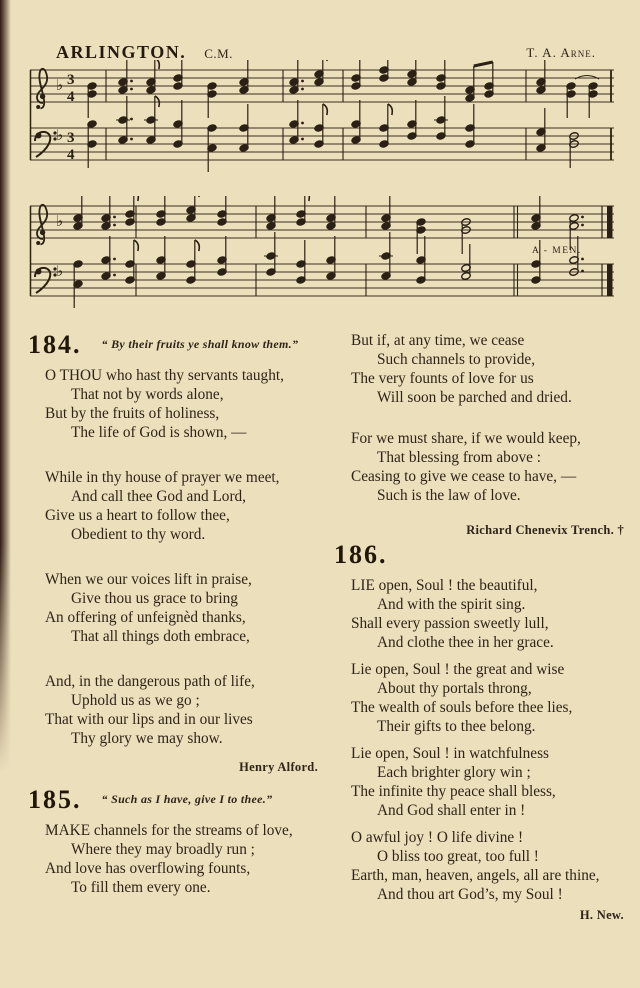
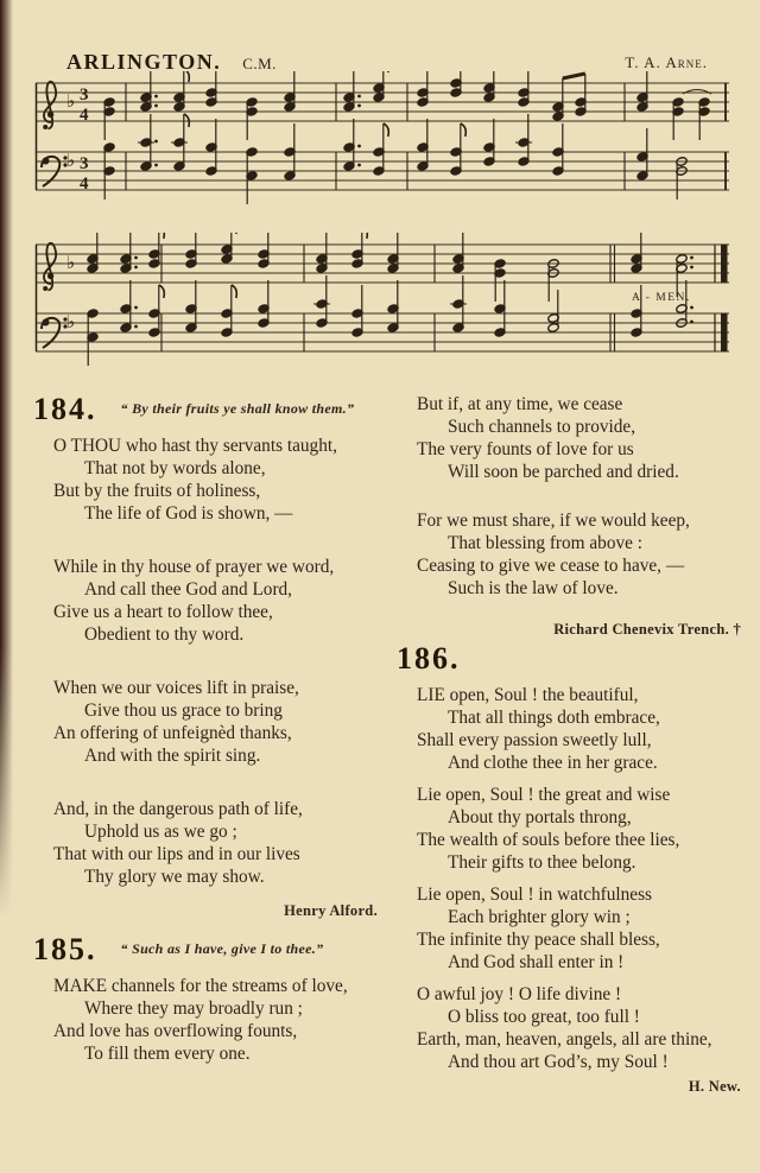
  ARLINGTON. C.M.
  T. A. Arne.
  ♭
  3
  4
  ♭
  3
  4
  ♭
  ♭
  A - MEN.
  184. “ By their fruits ye shall know them.”
  O THOU who hast thy servants taught,
  That not by words alone,
  But by the fruits of holiness,
  The life of God is shown, —
- While in thy house of prayer we meet,
+ While in thy house of prayer we word,
  And call thee God and Lord,
  Give us a heart to follow thee,
  Obedient to thy word.
  When we our voices lift in praise,
  Give thou us grace to bring
  An offering of unfeignèd thanks,
- That all things doth embrace,
+ And with the spirit sing.
  And, in the dangerous path of life,
  Uphold us as we go ;
  That with our lips and in our lives
  Thy glory we may show.
  Henry Alford.
  185. “ Such as I have, give I to thee.”
  MAKE channels for the streams of love,
  Where they may broadly run ;
  And love has overflowing founts,
  To fill them every one.
  But if, at any time, we cease
  Such channels to provide,
  The very founts of love for us
  Will soon be parched and dried.
  For we must share, if we would keep,
  That blessing from above :
  Ceasing to give we cease to have, —
  Such is the law of love.
  Richard Chenevix Trench. †
  186.
  LIE open, Soul ! the beautiful,
- And with the spirit sing.
+ That all things doth embrace,
  Shall every passion sweetly lull,
  And clothe thee in her grace.
  Lie open, Soul ! the great and wise
  About thy portals throng,
  The wealth of souls before thee lies,
  Their gifts to thee belong.
  Lie open, Soul ! in watchfulness
  Each brighter glory win ;
  The infinite thy peace shall bless,
  And God shall enter in !
  O awful joy ! O life divine !
  O bliss too great, too full !
  Earth, man, heaven, angels, all are thine,
  And thou art God’s, my Soul !
  H. New.
